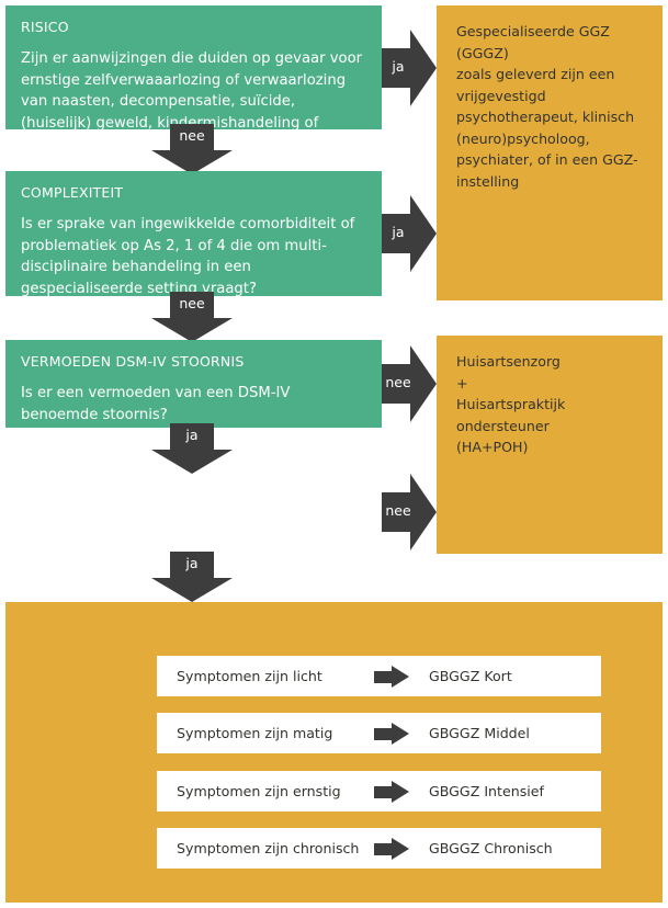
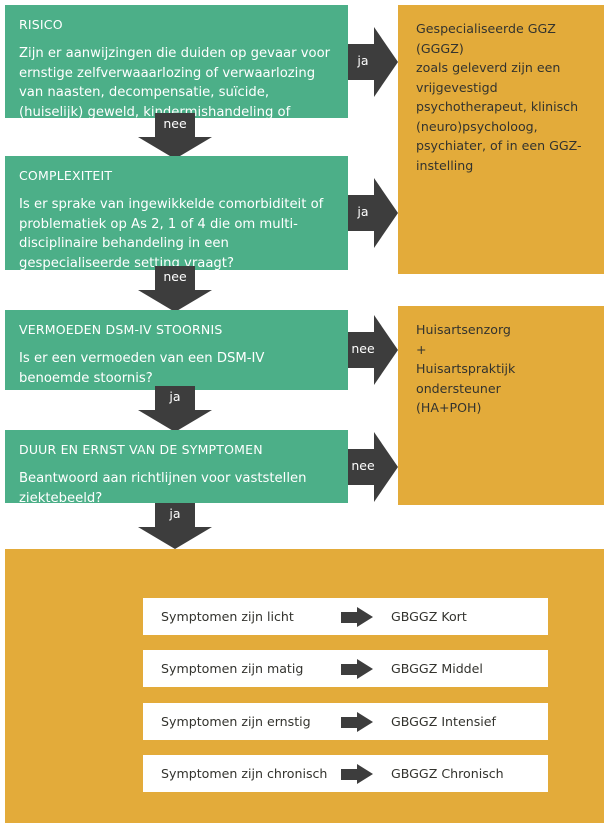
  RISICO
  Zijn er aanwijzingen die duiden op gevaar voor ernstige zelfverwaaarlozing of verwaarlozing van naasten, decompensatie, suïcide, (huiselijk) geweld, kindermishandeling of
  Gespecialiseerde GGZ
  (GGGZ)
  zoals geleverd zijn een vrijgevestigd psychotherapeut, klinisch (neuro)psycholoog, psychiater, of in een GGZ-instelling
  ja
  nee
  COMPLEXITEIT
  Is er sprake van ingewikkelde comorbiditeit of problematiek op As 2, 1 of 4 die om multi-disciplinaire behandeling in een gespecialiseerde setting vraagt?
  ja
  nee
  VERMOEDEN DSM-IV STOORNIS
  Is er een vermoeden van een DSM-IV benoemde stoornis?
  Huisartsenzorg
  +
  Huisartspraktijk ondersteuner
  (HA+POH)
  nee
  ja
+ DUUR EN ERNST VAN DE SYMPTOMEN
+ Beantwoord aan richtlijnen voor vaststellen ziektebeeld?
  nee
  ja
  Symptomen zijn licht
  GBGGZ Kort
  Symptomen zijn matig
  GBGGZ Middel
  Symptomen zijn ernstig
  GBGGZ Intensief
  Symptomen zijn chronisch
  GBGGZ Chronisch
